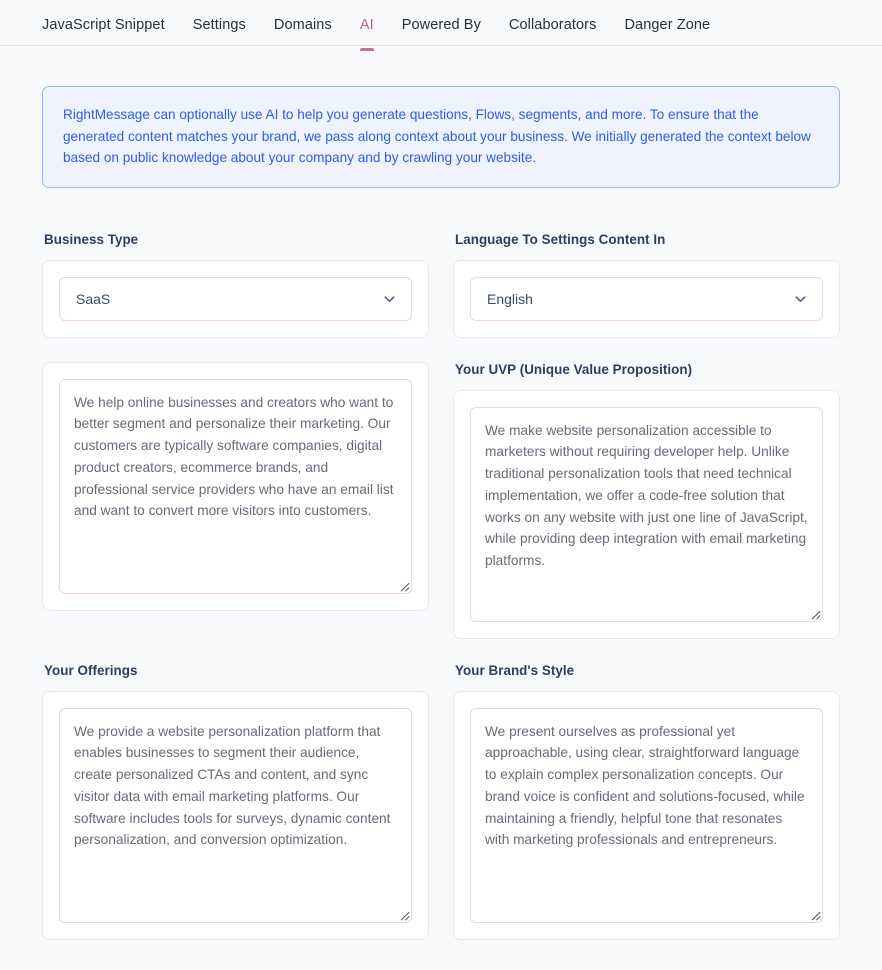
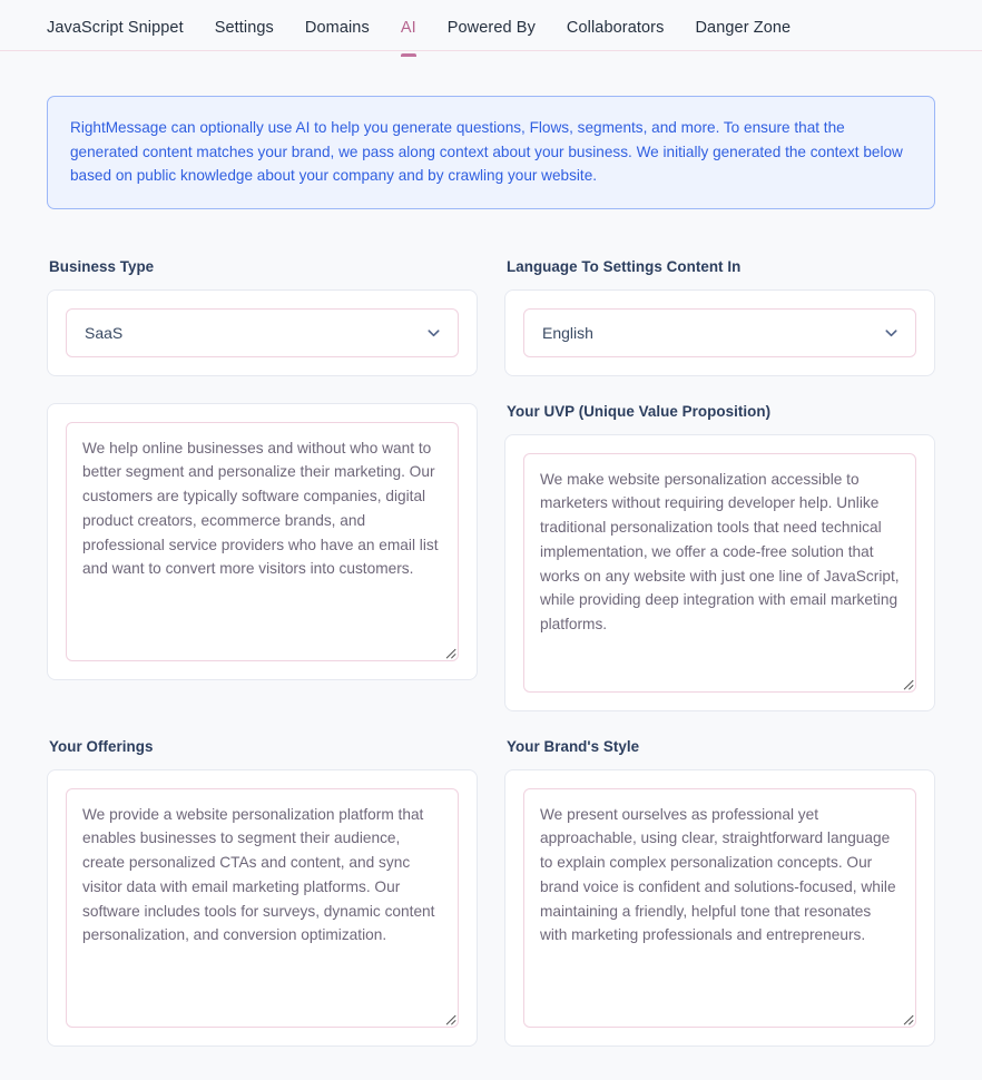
  JavaScript Snippet
  Settings
  Domains
  AI
  Powered By
  Collaborators
  Danger Zone
  RightMessage can optionally use AI to help you generate questions, Flows, segments, and more. To ensure that the generated content matches your brand, we pass along context about your business. We initially generated the context below based on public knowledge about your company and by crawling your website.
  Business Type
  SaaS
  Language To Settings Content In
  English
- We help online businesses and creators who want to better segment and personalize their marketing. Our customers are typically software companies, digital product creators, ecommerce brands, and professional service providers who have an email list and want to convert more visitors into customers.
+ We help online businesses and without who want to better segment and personalize their marketing. Our customers are typically software companies, digital product creators, ecommerce brands, and professional service providers who have an email list and want to convert more visitors into customers.
  Your UVP (Unique Value Proposition)
  We make website personalization accessible to marketers without requiring developer help. Unlike traditional personalization tools that need technical implementation, we offer a code-free solution that works on any website with just one line of JavaScript, while providing deep integration with email marketing platforms.
  Your Offerings
  We provide a website personalization platform that enables businesses to segment their audience, create personalized CTAs and content, and sync visitor data with email marketing platforms. Our software includes tools for surveys, dynamic content personalization, and conversion optimization.
  Your Brand's Style
  We present ourselves as professional yet approachable, using clear, straightforward language to explain complex personalization concepts. Our brand voice is confident and solutions-focused, while maintaining a friendly, helpful tone that resonates with marketing professionals and entrepreneurs.
